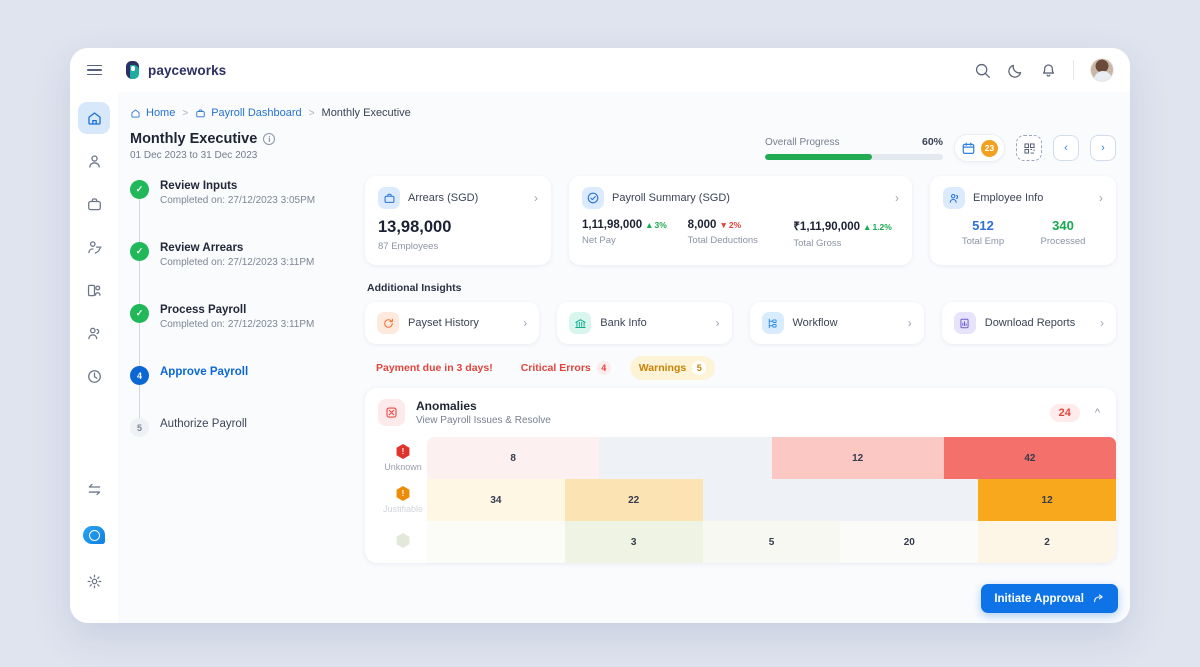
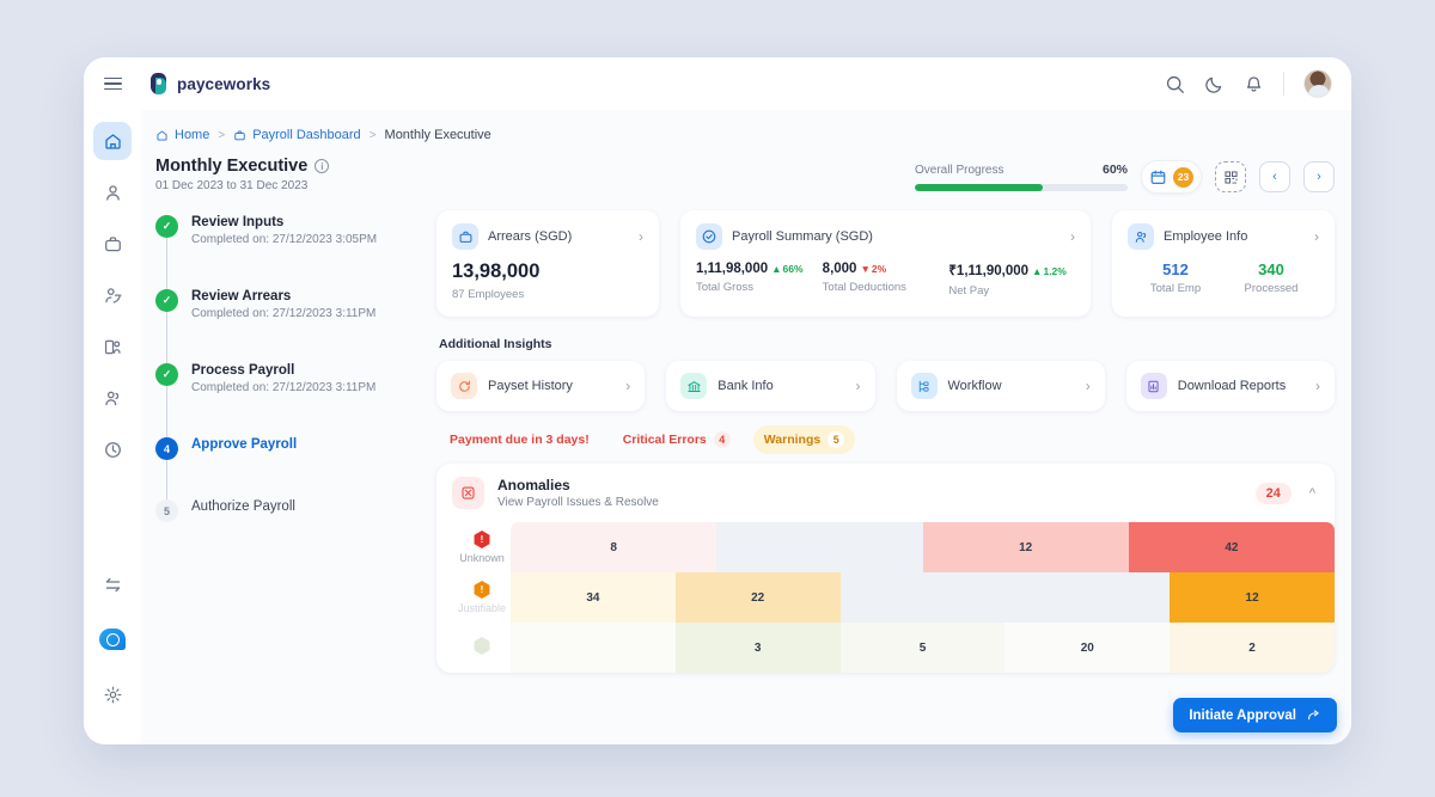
  payceworks
  Home
  >
  Payroll Dashboard
  >
  Monthly Executive
  Monthly Executive
  i
  01 Dec 2023 to 31 Dec 2023
  Overall Progress
  60%
  23
  ‹
  ›
  ✓
  Review Inputs
  Completed on: 27/12/2023 3:05PM
  ✓
  Review Arrears
  Completed on: 27/12/2023 3:11PM
  ✓
  Process Payroll
  Completed on: 27/12/2023 3:11PM
  4
  Approve Payroll
  5
  Authorize Payroll
  Arrears (SGD)
  ›
  13,98,000
  87 Employees
  Payroll Summary (SGD)
  ›
  1,11,98,000
  ▲
- 3%
+ 66%
- Net Pay
+ Total Gross
  8,000
  ▼
  2%
  Total Deductions
  ₹1,11,90,000
  ▲
  1.2%
- Total Gross
+ Net Pay
  Employee Info
  ›
  512
  Total Emp
  340
  Processed
  Additional Insights
  Payset History
  ›
  Bank Info
  ›
  Workflow
  ›
  Download Reports
  ›
  Payment due in 3 days!
  Critical Errors
  4
  Warnings
  5
  Anomalies
  View Payroll Issues & Resolve
  24
  ^
  !
  Unknown
  !
  Justifiable
  8
  12
  42
  34
  22
  12
  3
  5
  20
  2
  Initiate Approval
